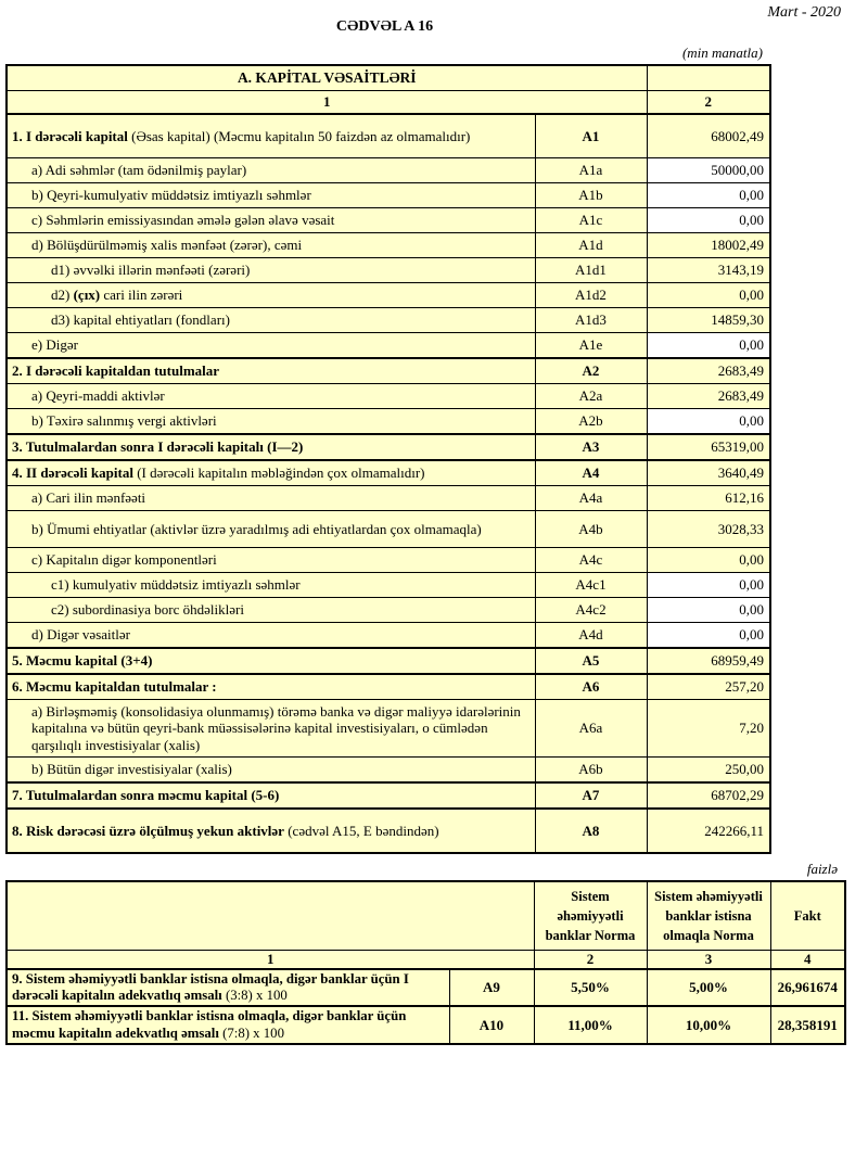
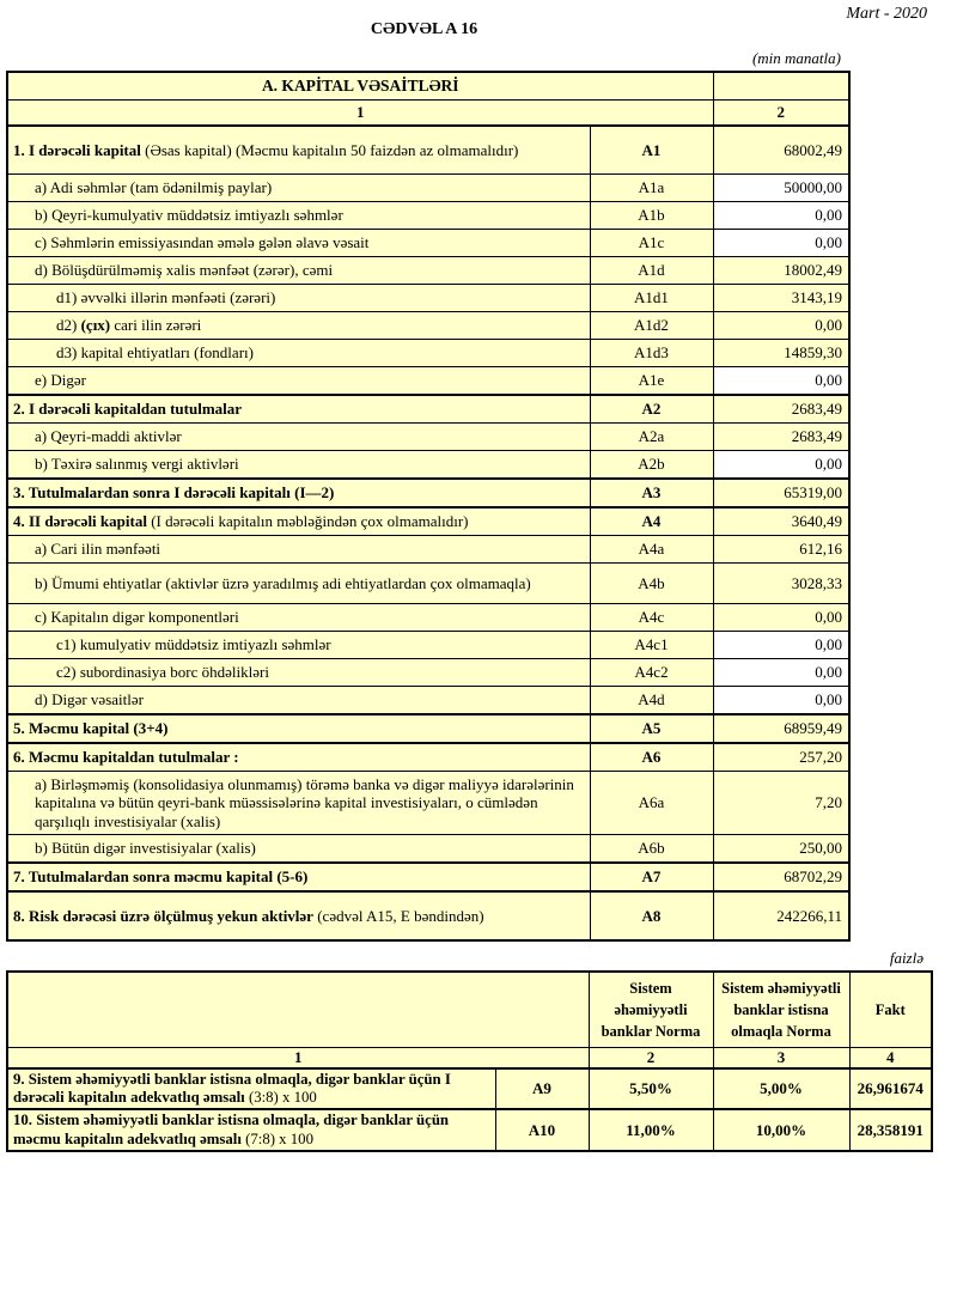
  Mart - 2020
  CƏDVƏL A 16
  (min manatla)
  A. KAPİTAL VƏSAİTLƏRİ
  1	2
  1. I dərəcəli kapital (Əsas kapital) (Məcmu kapitalın 50 faizdən az olmamalıdır)	A1	68002,49
  a) Adi səhmlər (tam ödənilmiş paylar)	A1a	50000,00
  b) Qeyri-kumulyativ müddətsiz imtiyazlı səhmlər	A1b	0,00
  c) Səhmlərin emissiyasından əmələ gələn əlavə vəsait	A1c	0,00
  d) Bölüşdürülməmiş xalis mənfəət (zərər), cəmi	A1d	18002,49
  d1) əvvəlki illərin mənfəəti (zərəri)	A1d1	3143,19
  d2) (çıx) cari ilin zərəri	A1d2	0,00
  d3) kapital ehtiyatları (fondları)	A1d3	14859,30
  e) Digər	A1e	0,00
  2. I dərəcəli kapitaldan tutulmalar	A2	2683,49
  a) Qeyri-maddi aktivlər	A2a	2683,49
  b) Təxirə salınmış vergi aktivləri	A2b	0,00
  3. Tutulmalardan sonra I dərəcəli kapitalı (I—2)	A3	65319,00
  4. II dərəcəli kapital (I dərəcəli kapitalın məbləğindən çox olmamalıdır)	A4	3640,49
  a) Cari ilin mənfəəti	A4a	612,16
  b) Ümumi ehtiyatlar (aktivlər üzrə yaradılmış adi ehtiyatlardan çox olmamaqla)	A4b	3028,33
  c) Kapitalın digər komponentləri	A4c	0,00
  c1) kumulyativ müddətsiz imtiyazlı səhmlər	A4c1	0,00
  c2) subordinasiya borc öhdəlikləri	A4c2	0,00
  d) Digər vəsaitlər	A4d	0,00
  5. Məcmu kapital (3+4)	A5	68959,49
  6. Məcmu kapitaldan tutulmalar :	A6	257,20
  a) Birləşməmiş (konsolidasiya olunmamış) törəmə banka və digər maliyyə idarələrinin kapitalına və bütün qeyri-bank müəssisələrinə kapital investisiyaları, o cümlədən qarşılıqlı investisiyalar (xalis)	A6a	7,20
  b) Bütün digər investisiyalar (xalis)	A6b	250,00
  7. Tutulmalardan sonra məcmu kapital (5-6)	A7	68702,29
  8. Risk dərəcəsi üzrə ölçülmuş yekun aktivlər (cədvəl A15, E bəndindən)	A8	242266,11
  faizlə
  	Sistem əhəmiyyətli banklar Norma	Sistem əhəmiyyətli banklar istisna olmaqla Norma	Fakt
  1	2	3	4
  9. Sistem əhəmiyyətli banklar istisna olmaqla, digər banklar üçün I dərəcəli kapitalın adekvatlıq əmsalı (3:8) x 100	A9	5,50%	5,00%	26,961674
- 11. Sistem əhəmiyyətli banklar istisna olmaqla, digər banklar üçün məcmu kapitalın adekvatlıq əmsalı (7:8) x 100	A10	11,00%	10,00%	28,358191
+ 10. Sistem əhəmiyyətli banklar istisna olmaqla, digər banklar üçün məcmu kapitalın adekvatlıq əmsalı (7:8) x 100	A10	11,00%	10,00%	28,358191
